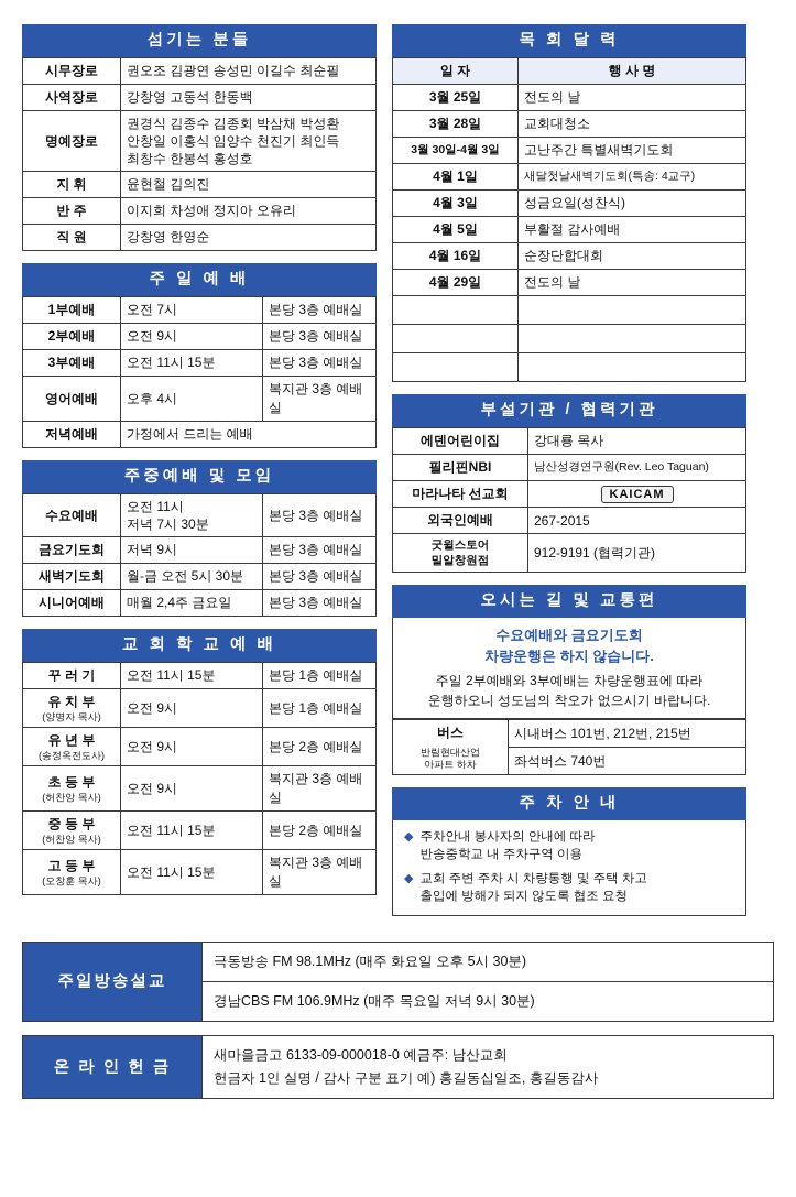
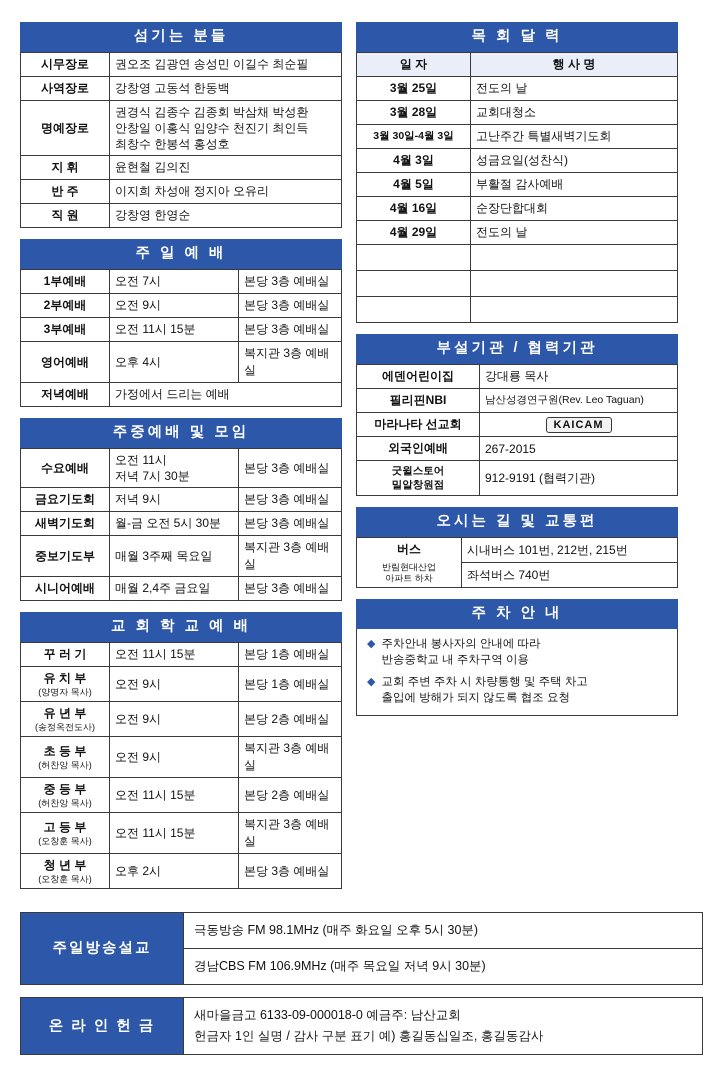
  섬기는 분들
  시무장로	권오조 김광연 송성민 이길수 최순필
  사역장로	강창영 고동석 한동백
  명예장로	권경식 김종수 김종회 박삼채 박성환 안창일 이홍식 임양수 천진기 최인득 최창수 한봉석 홍성호
  지 휘	윤현철 김의진
  반 주	이지희 차성애 정지아 오유리
  직 원	강창영 한영순
  주 일 예 배
  1부예배	오전 7시	본당 3층 예배실
  2부예배	오전 9시	본당 3층 예배실
  3부예배	오전 11시 15분	본당 3층 예배실
  영어예배	오후 4시	복지관 3층 예배실
  저녁예배	가정에서 드리는 예배
  주중예배 및 모임
  수요예배	오전 11시 저녁 7시 30분	본당 3층 예배실
  금요기도회	저녁 9시	본당 3층 예배실
  새벽기도회	월-금 오전 5시 30분	본당 3층 예배실
+ 중보기도부	매월 3주째 목요일	복지관 3층 예배실
  시니어예배	매월 2,4주 금요일	본당 3층 예배실
  교 회 학 교 예 배
  꾸 러 기	오전 11시 15분	본당 1층 예배실
  유 치 부 (양명자 목사)	오전 9시	본당 1층 예배실
  유 년 부 (송정옥전도사)	오전 9시	본당 2층 예배실
  초 등 부 (허찬앙 목사)	오전 9시	복지관 3층 예배실
  중 등 부 (허찬앙 목사)	오전 11시 15분	본당 2층 예배실
  고 등 부 (오창훈 목사)	오전 11시 15분	복지관 3층 예배실
+ 청 년 부 (오창훈 목사)	오후 2시	본당 3층 예배실
  목 회 달 력
  일 자	행 사 명
  3월 25일	전도의 날
  3월 28일	교회대청소
  3월 30일-4월 3일	고난주간 특별새벽기도회
- 4월 1일	새달첫날새벽기도회(특송: 4교구)
  4월 3일	성금요일(성찬식)
  4월 5일	부활절 감사예배
  4월 16일	순장단합대회
  4월 29일	전도의 날
  부설기관 / 협력기관
  에덴어린이집	강대룡 목사
  필리핀NBI	남산성경연구원(Rev. Leo Taguan)
  마라나타 선교회	KAICAM
  외국인예배	267-2015
  굿윌스토어 밀알창원점	912-9191 (협력기관)
  오시는 길 및 교통편
- 수요예배와 금요기도회
- 차량운행은 하지 않습니다.
- 주일 2부예배와 3부예배는 차량운행표에 따라
- 운행하오니 성도님의 착오가 없으시기 바랍니다.
  버스 반림현대산업 아파트 하차	시내버스 101번, 212번, 215번
  좌석버스 740번
  주 차 안 내
  ◆
  주차안내 봉사자의 안내에 따라
  반송중학교 내 주차구역 이용
  ◆
  교회 주변 주차 시 차량통행 및 주택 차고
  출입에 방해가 되지 않도록 협조 요청
  주일방송설교	극동방송 FM 98.1MHz (매주 화요일 오후 5시 30분)
  경남CBS FM 106.9MHz (매주 목요일 저녁 9시 30분)
  온 라 인 헌 금	새마을금고 6133-09-000018-0 예금주: 남산교회 헌금자 1인 실명 / 감사 구분 표기 예) 홍길동십일조, 홍길동감사
